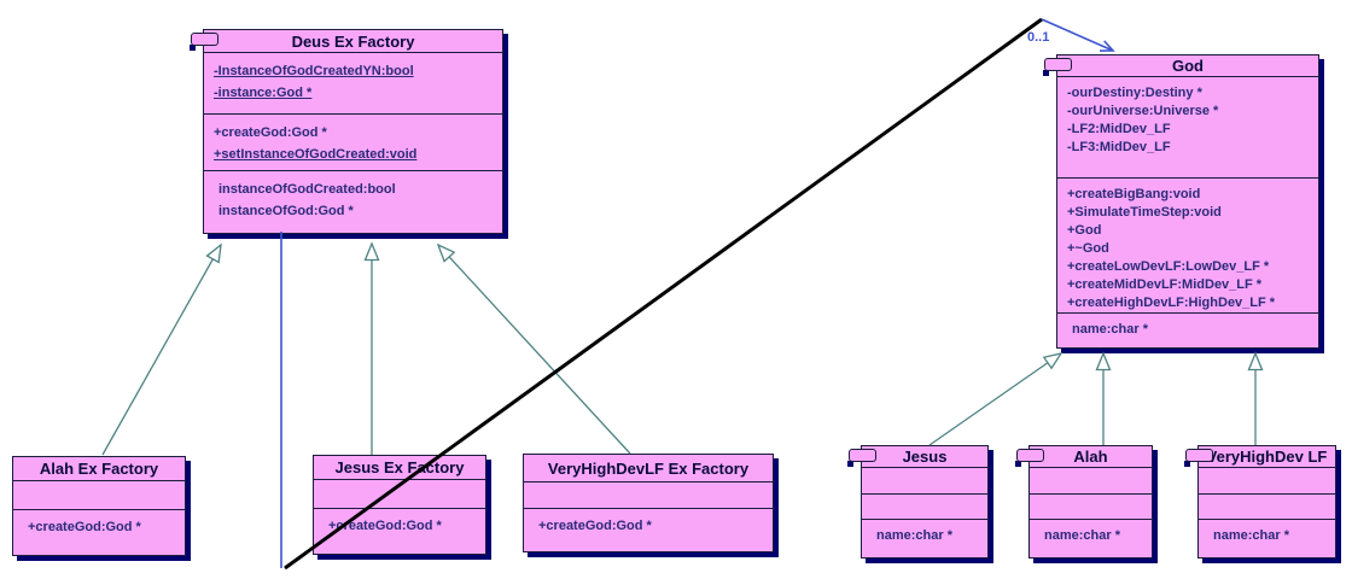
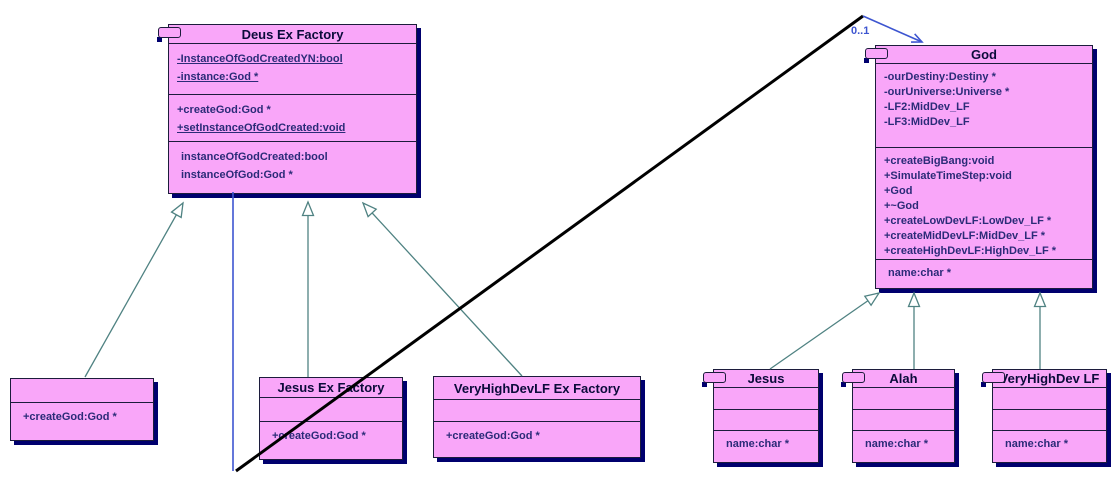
  0..1
  Deus Ex Factory
  -InstanceOfGodCreatedYN:bool
  -instance:God *
  +createGod:God *
  +setInstanceOfGodCreated:void
  instanceOfGodCreated:bool
  instanceOfGod:God *
  God
  -ourDestiny:Destiny *
  -ourUniverse:Universe *
  -LF2:MidDev_LF
  -LF3:MidDev_LF
  +createBigBang:void
  +SimulateTimeStep:void
  +God
  +~God
  +createLowDevLF:LowDev_LF *
  +createMidDevLF:MidDev_LF *
  +createHighDevLF:HighDev_LF *
  name:char *
- Alah Ex Factory
  +createGod:God *
  Jesus Ex Fctory
  +ceateGod:God *
  VeryHighDevLF Ex Factory
  +createGod:God *
  Jesus
  name:char *
  Alah
  name:char *
  eryHighDev LF
  name:char *
